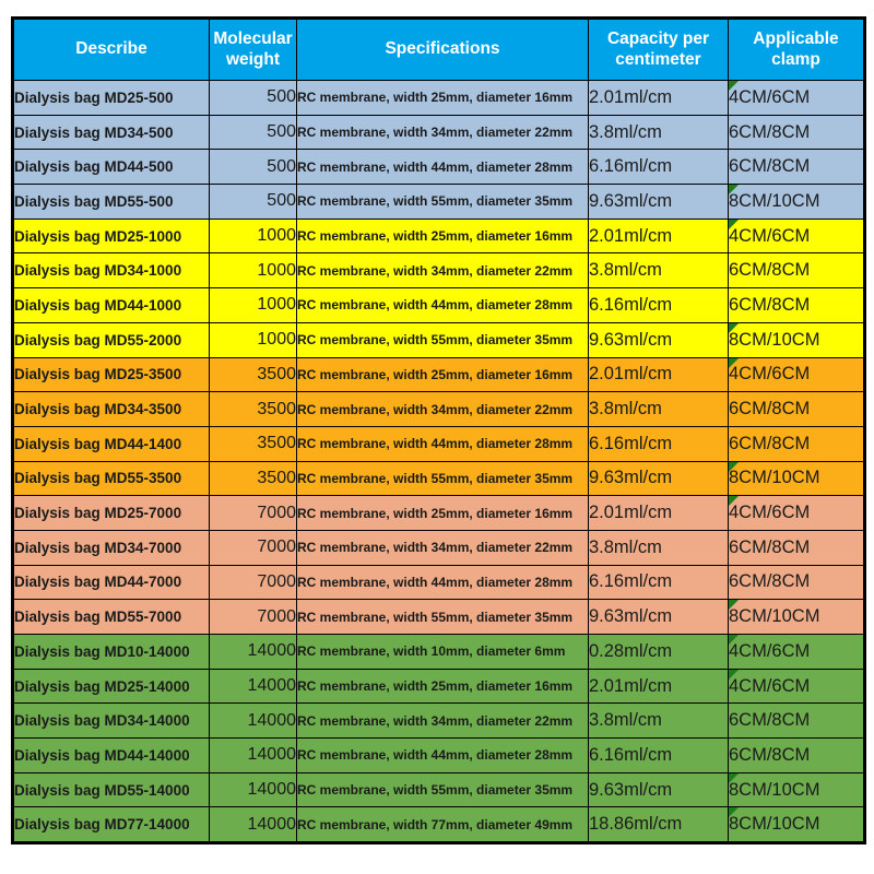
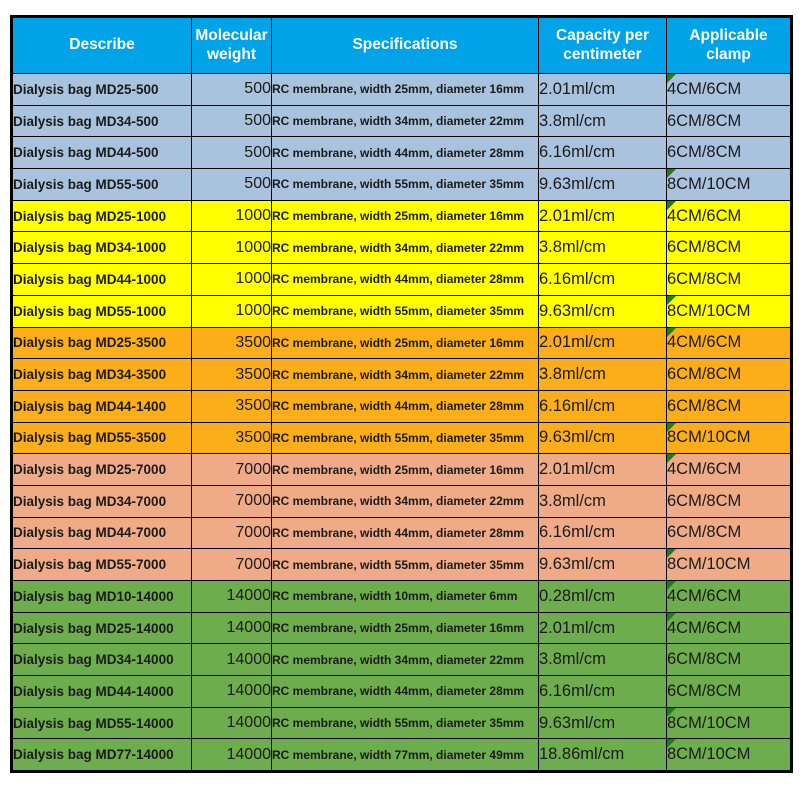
  Describe	Molecular weight	Specifications	Capacity per centimeter	Applicable clamp
  Dialysis bag MD25-500	500	RC membrane, width 25mm, diameter 16mm	2.01ml/cm	4CM/6CM
  Dialysis bag MD34-500	500	RC membrane, width 34mm, diameter 22mm	3.8ml/cm	6CM/8CM
  Dialysis bag MD44-500	500	RC membrane, width 44mm, diameter 28mm	6.16ml/cm	6CM/8CM
  Dialysis bag MD55-500	500	RC membrane, width 55mm, diameter 35mm	9.63ml/cm	8CM/10CM
  Dialysis bag MD25-1000	1000	RC membrane, width 25mm, diameter 16mm	2.01ml/cm	4CM/6CM
  Dialysis bag MD34-1000	1000	RC membrane, width 34mm, diameter 22mm	3.8ml/cm	6CM/8CM
  Dialysis bag MD44-1000	1000	RC membrane, width 44mm, diameter 28mm	6.16ml/cm	6CM/8CM
- Dialysis bag MD55-2000	1000	RC membrane, width 55mm, diameter 35mm	9.63ml/cm	8CM/10CM
+ Dialysis bag MD55-1000	1000	RC membrane, width 55mm, diameter 35mm	9.63ml/cm	8CM/10CM
  Dialysis bag MD25-3500	3500	RC membrane, width 25mm, diameter 16mm	2.01ml/cm	4CM/6CM
  Dialysis bag MD34-3500	3500	RC membrane, width 34mm, diameter 22mm	3.8ml/cm	6CM/8CM
  Dialysis bag MD44-1400	3500	RC membrane, width 44mm, diameter 28mm	6.16ml/cm	6CM/8CM
  Dialysis bag MD55-3500	3500	RC membrane, width 55mm, diameter 35mm	9.63ml/cm	8CM/10CM
  Dialysis bag MD25-7000	7000	RC membrane, width 25mm, diameter 16mm	2.01ml/cm	4CM/6CM
  Dialysis bag MD34-7000	7000	RC membrane, width 34mm, diameter 22mm	3.8ml/cm	6CM/8CM
  Dialysis bag MD44-7000	7000	RC membrane, width 44mm, diameter 28mm	6.16ml/cm	6CM/8CM
  Dialysis bag MD55-7000	7000	RC membrane, width 55mm, diameter 35mm	9.63ml/cm	8CM/10CM
  Dialysis bag MD10-14000	14000	RC membrane, width 10mm, diameter 6mm	0.28ml/cm	4CM/6CM
  Dialysis bag MD25-14000	14000	RC membrane, width 25mm, diameter 16mm	2.01ml/cm	4CM/6CM
  Dialysis bag MD34-14000	14000	RC membrane, width 34mm, diameter 22mm	3.8ml/cm	6CM/8CM
  Dialysis bag MD44-14000	14000	RC membrane, width 44mm, diameter 28mm	6.16ml/cm	6CM/8CM
  Dialysis bag MD55-14000	14000	RC membrane, width 55mm, diameter 35mm	9.63ml/cm	8CM/10CM
  Dialysis bag MD77-14000	14000	RC membrane, width 77mm, diameter 49mm	18.86ml/cm	8CM/10CM
